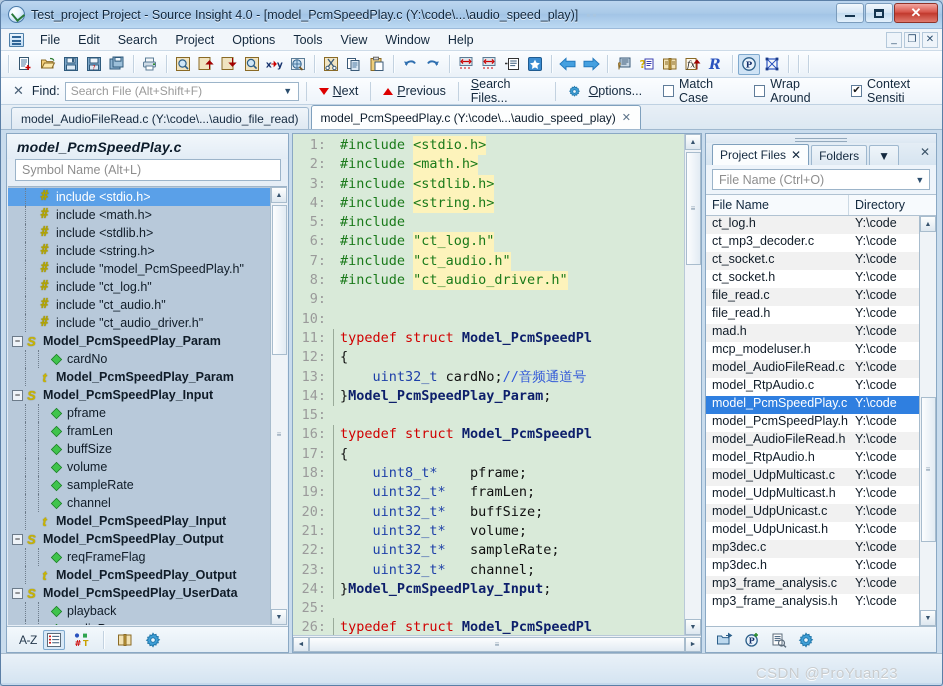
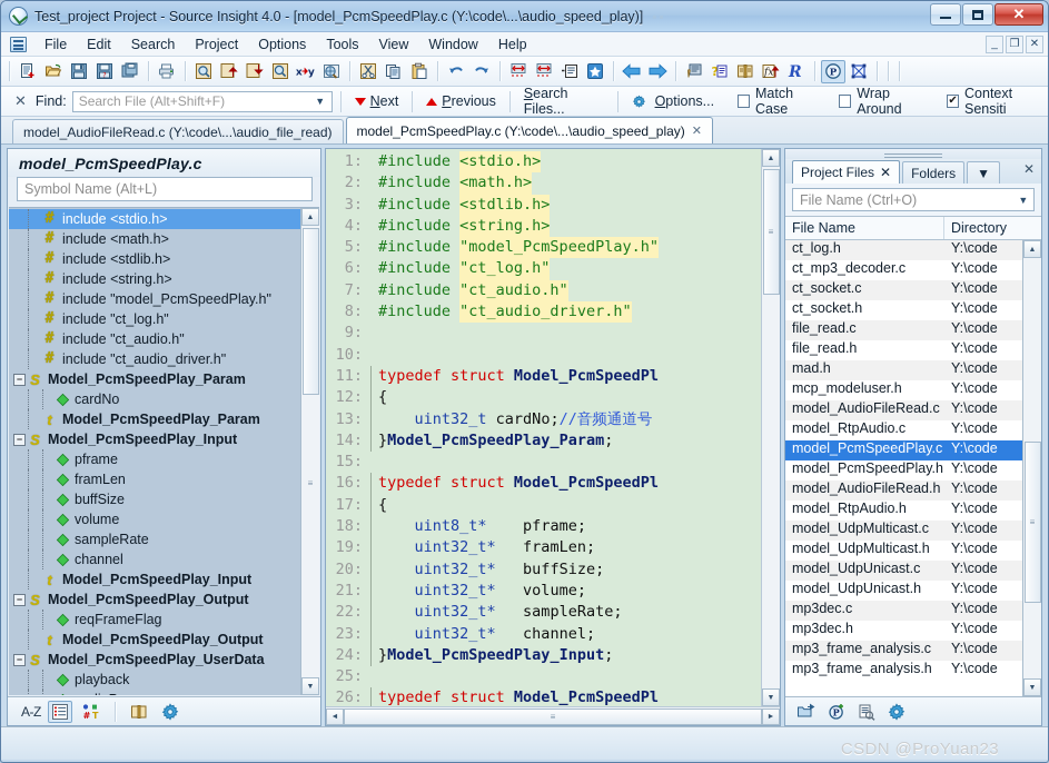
  Test_project Project - Source Insight 4.0 - [model_PcmSpeedPlay.c (Y:\code\...\audio_speed_play)]
  ✕
  File
  Edit
  Search
  Project
  Options
  Tools
  View
  Window
  Help
  _
  ❐
  ✕
  x
  y
  ?
  fx
  R
  P
  ✕
  Find:
  Search File (Alt+Shift+F)
  ▼
  Next
  Previous
  Search Files...
  Options...
  Match Case
  Wrap Around
  ✔
  Context Sensiti
  model_AudioFileRead.c (Y:\code\...\audio_file_read)
  model_PcmSpeedPlay.c (Y:\code\...\audio_speed_play)
  ✕
  model_PcmSpeedPlay.c
  Symbol Name (Alt+L)
  #
  include <stdio.h>
  #
  include <math.h>
  #
  include <stdlib.h>
  #
  include <string.h>
  #
  include "model_PcmSpeedPlay.h"
  #
  include "ct_log.h"
  #
  include "ct_audio.h"
  #
  include "ct_audio_driver.h"
  −
  S
  Model_PcmSpeedPlay_Param
  cardNo
  t
  Model_PcmSpeedPlay_Param
  −
  S
  Model_PcmSpeedPlay_Input
  pframe
  framLen
  buffSize
  volume
  sampleRate
  channel
  t
  Model_PcmSpeedPlay_Input
  −
  S
  Model_PcmSpeedPlay_Output
  reqFrameFlag
  t
  Model_PcmSpeedPlay_Output
  −
  S
  Model_PcmSpeedPlay_UserData
  playback
  ≡
  A-Z
  #
  T
  1:
  #include
  <stdio.h>
  2:
  #include
  <math.h>
  3:
  #include
  <stdlib.h>
  4:
  #include
  <string.h>
  5:
  #include
+ "model_PcmSpeedPlay.h"
  6:
  #include
  "ct_log.h"
  7:
  #include
  "ct_audio.h"
  8:
  #include
  "ct_audio_driver.h"
  9:
  10:
  11:
  typedef struct
  Model_PcmSpeedPl
  12:
  {
  13:
  uint32_t
  cardNo;
  //音频通道号
  14:
  }
  Model_PcmSpeedPlay_Param
  ;
  15:
  16:
  typedef struct
  Model_PcmSpeedPl
  17:
  {
  18:
  uint8_t*
  pframe;
  19:
  uint32_t*
  framLen;
  20:
  uint32_t*
  buffSize;
  21:
  uint32_t*
  volume;
  22:
  uint32_t*
  sampleRate;
  23:
  uint32_t*
  channel;
  24:
  }
  Model_PcmSpeedPlay_Input
  ;
  25:
  26:
  typedef struct
  Model_PcmSpeedPl
  ≡
  ≡
  Project Files
  ✕
  Folders
  ▼
  ✕
  File Name (Ctrl+O)
  ▼
  File Name
  Directory
  ct_log.h
  Y:\code
  ct_mp3_decoder.c
  Y:\code
  ct_socket.c
  Y:\code
  ct_socket.h
  Y:\code
  file_read.c
  Y:\code
  file_read.h
  Y:\code
  mad.h
  Y:\code
  mcp_modeluser.h
  Y:\code
  model_AudioFileRead.c
  Y:\code
  model_RtpAudio.c
  Y:\code
  model_PcmSpeedPlay.c
  Y:\code
  model_PcmSpeedPlay.h
  Y:\code
  model_AudioFileRead.h
  Y:\code
  model_RtpAudio.h
  Y:\code
  model_UdpMulticast.c
  Y:\code
  model_UdpMulticast.h
  Y:\code
  model_UdpUnicast.c
  Y:\code
  model_UdpUnicast.h
  Y:\code
  mp3dec.c
  Y:\code
  mp3dec.h
  Y:\code
  mp3_frame_analysis.c
  Y:\code
  mp3_frame_analysis.h
  Y:\code
  ≡
  P
  CSDN @ProYuan23
